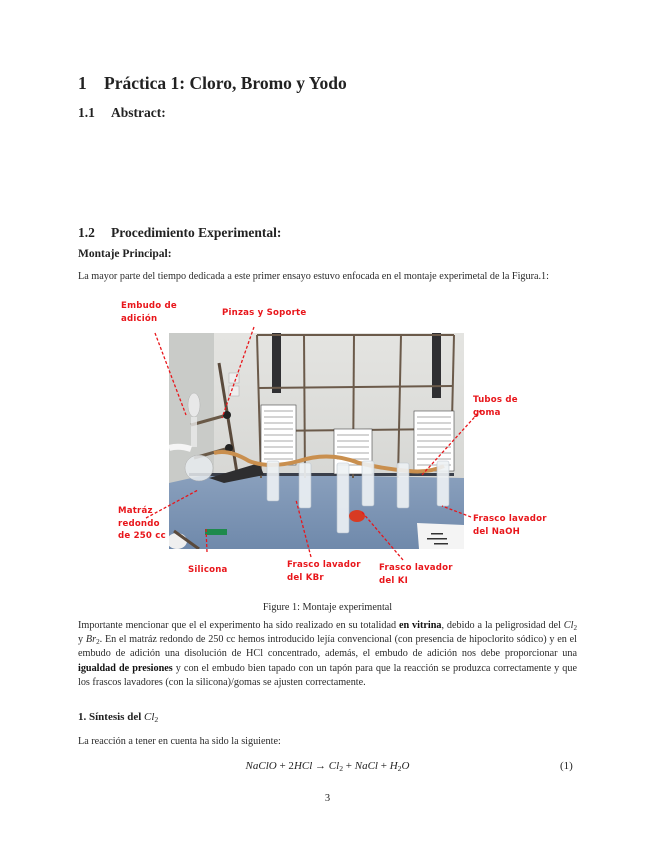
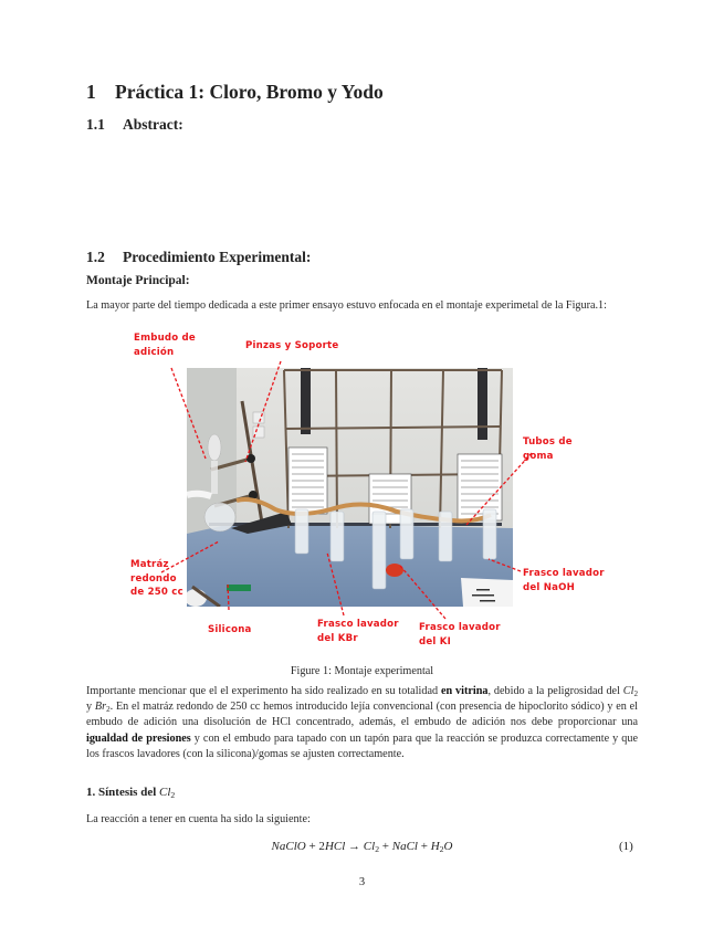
  1 Práctica 1: Cloro, Bromo y Yodo
  1.1 Abstract:
  1.2 Procedimiento Experimental:
  Montaje Principal:
  La mayor parte del tiempo dedicada a este primer ensayo estuvo enfocada en el montaje experimetal de la Figura.1:
  Embudo de
  adición
  Pinzas y Soporte
  Tubos de
  goma
  Matráz
  redondo
  de 250 cc
  Silicona
  Frasco lavador
  del KBr
  Frasco lavador
  del KI
  Frasco lavador
  del NaOH
  Figure 1: Montaje experimental
- Importante mencionar que el el experimento ha sido realizado en su totalidad en vitrina, debido a la peligrosidad del Cl2 y Br2. En el matráz redondo de 250 cc hemos introducido lejía convencional (con presencia de hipoclorito sódico) y en el embudo de adición una disolución de HCl concentrado, además, el embudo de adición nos debe proporcionar una igualdad de presiones y con el embudo bien tapado con un tapón para que la reacción se produzca correctamente y que los frascos lavadores (con la silicona)/gomas se ajusten correctamente.
+ Importante mencionar que el el experimento ha sido realizado en su totalidad en vitrina, debido a la peligrosidad del Cl2 y Br2. En el matráz redondo de 250 cc hemos introducido lejía convencional (con presencia de hipoclorito sódico) y en el embudo de adición una disolución de HCl concentrado, además, el embudo de adición nos debe proporcionar una igualdad de presiones y con el embudo para tapado con un tapón para que la reacción se produzca correctamente y que los frascos lavadores (con la silicona)/gomas se ajusten correctamente.
  1. Síntesis del Cl2
  La reacción a tener en cuenta ha sido la siguiente:
  NaClO + 2HCl → Cl2 + NaCl + H2O
  (1)
  3
